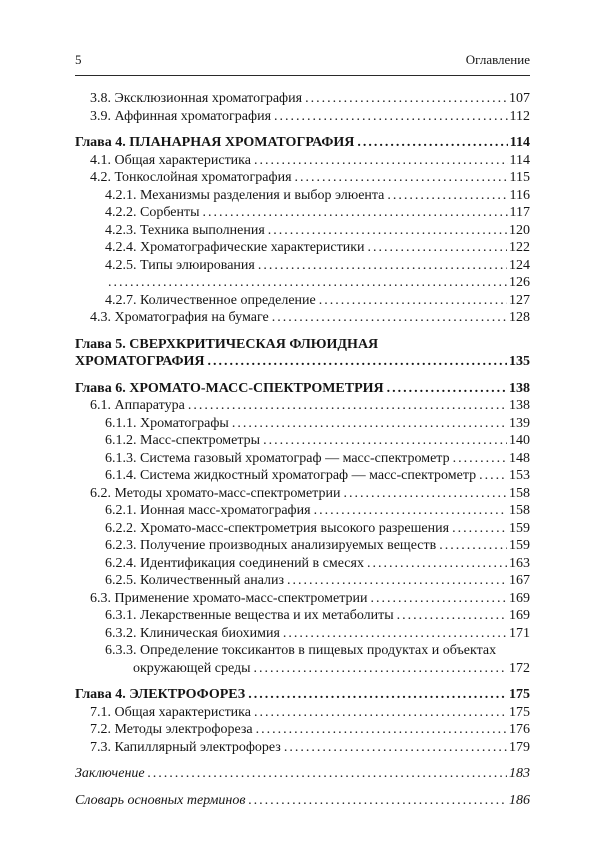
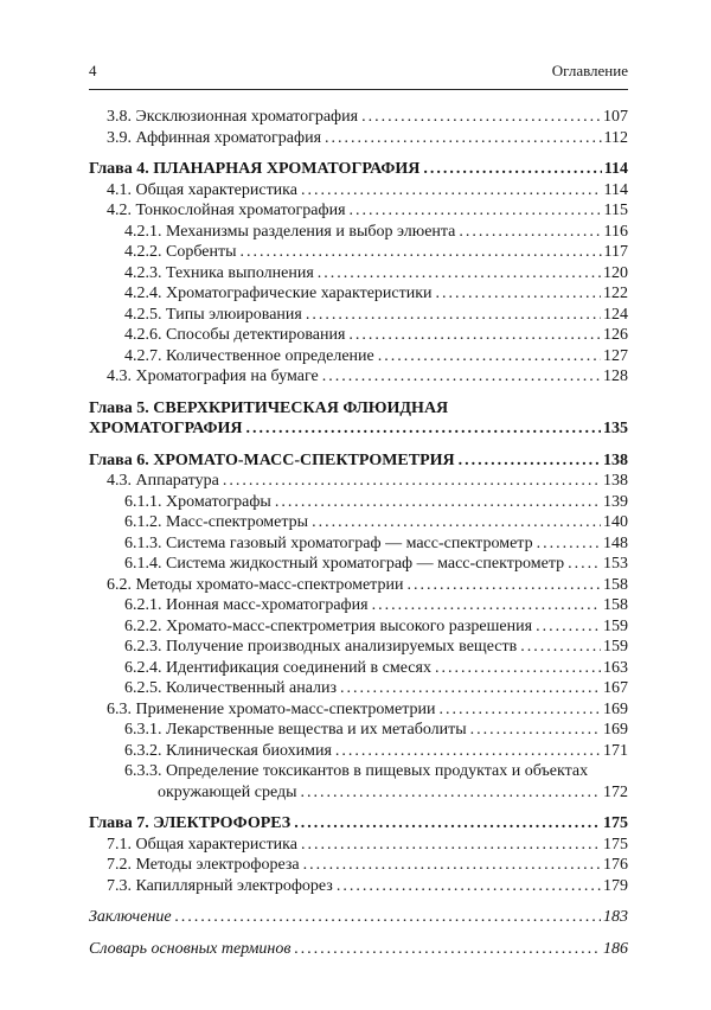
- 5
+ 4
  Оглавление
  3.8. Эксклюзионная хроматография
  107
  3.9. Аффинная хроматография
  112
  Глава 4. ПЛАНАРНАЯ ХРОМАТОГРАФИЯ
  114
  4.1. Общая характеристика
  114
  4.2. Тонкослойная хроматография
  115
  4.2.1. Механизмы разделения и выбор элюента
  116
  4.2.2. Сорбенты
  117
  4.2.3. Техника выполнения
  120
  4.2.4. Хроматографические характеристики
  122
  4.2.5. Типы элюирования
  124
+ 4.2.6. Способы детектирования
  126
  4.2.7. Количественное определение
  127
  4.3. Хроматография на бумаге
  128
  Глава 5. СВЕРХКРИТИЧЕСКАЯ ФЛЮИДНАЯ
  ХРОМАТОГРАФИЯ
  135
  Глава 6. ХРОМАТО-МАСС-СПЕКТРОМЕТРИЯ
  138
- 6.1. Аппаратура
+ 4.3. Аппаратура
  138
  6.1.1. Хроматографы
  139
  6.1.2. Масс-спектрометры
  140
  6.1.3. Система газовый хроматограф — масс-спектрометр
  148
  6.1.4. Система жидкостный хроматограф — масс-спектрометр
  153
  6.2. Методы хромато-масс-спектрометрии
  158
  6.2.1. Ионная масс-хроматография
  158
  6.2.2. Хромато-масс-спектрометрия высокого разрешения
  159
  6.2.3. Получение производных анализируемых веществ
  159
  6.2.4. Идентификация соединений в смесях
  163
  6.2.5. Количественный анализ
  167
  6.3. Применение хромато-масс-спектрометрии
  169
  6.3.1. Лекарственные вещества и их метаболиты
  169
  6.3.2. Клиническая биохимия
  171
  6.3.3. Определение токсикантов в пищевых продуктах и объектах
  окружающей среды
  172
- Глава 4. ЭЛЕКТРОФОРЕЗ
+ Глава 7. ЭЛЕКТРОФОРЕЗ
  175
  7.1. Общая характеристика
  175
  7.2. Методы электрофореза
  176
  7.3. Капиллярный электрофорез
  179
  Заключение
  183
  Словарь основных терминов
  186
